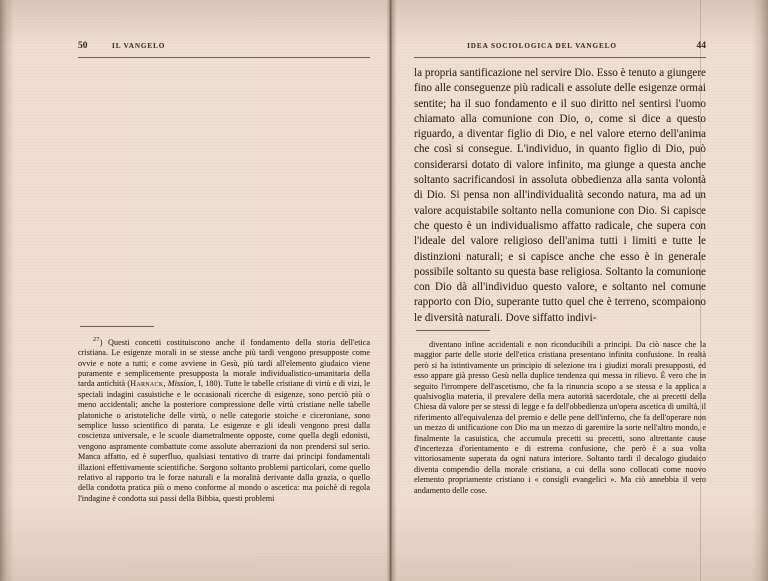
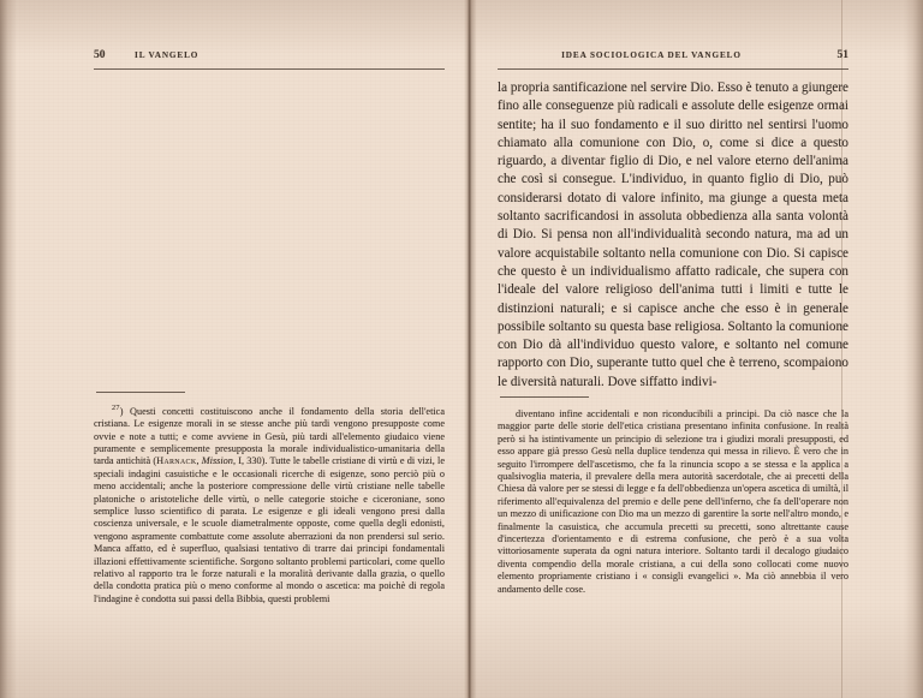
  50
  IL VANGELO
- ) Questi concetti costituiscono anche il fondamento della storia dell'etica cristiana. Le esigenze morali in se stesse anche più tardi vengono presupposte come ovvie e note a tutti; e come avviene in Gesù, più tardi all'elemento giudaico viene puramente e semplicemente presupposta la morale individualistico-umanitaria della tarda antichità (Harnack, Mission, I, 180). Tutte le tabelle cristiane di virtù e di vizi, le speciali indagini casuistiche e le occasionali ricerche di esigenze, sono perciò più o meno accidentali; anche la posteriore compressione delle virtù cristiane nelle tabelle platoniche o aristoteliche delle virtù, o nelle categorie stoiche e ciceroniane, sono semplice lusso scientifico di parata. Le esigenze e gli ideali vengono presi dalla coscienza universale, e le scuole diametralmente opposte, come quella degli edonisti, vengono aspramente combattute come assolute aberrazioni da non prendersi sul serio. Manca affatto, ed è superfluo, qualsiasi tentativo di trarre dai principi fondamentali illazioni effettivamente scientifiche. Sorgono soltanto problemi particolari, come quello relativo al rapporto tra le forze naturali e la moralità derivante dalla grazia, o quello della condotta pratica più o meno conforme al mondo o ascetica: ma poichè di regola l'indagine è condotta sui passi della Bibbia, questi problemi
+ ) Questi concetti costituiscono anche il fondamento della storia dell'etica cristiana. Le esigenze morali in se stesse anche più tardi vengono presupposte come ovvie e note a tutti; e come avviene in Gesù, più tardi all'elemento giudaico viene puramente e semplicemente presupposta la morale individualistico-umanitaria della tarda antichità (Harnack, Mission, I, 330). Tutte le tabelle cristiane di virtù e di vizi, le speciali indagini casuistiche e le occasionali ricerche di esigenze, sono perciò più o meno accidentali; anche la posteriore compressione delle virtù cristiane nelle tabelle platoniche o aristoteliche delle virtù, o nelle categorie stoiche e ciceroniane, sono semplice lusso scientifico di parata. Le esigenze e gli ideali vengono presi dalla coscienza universale, e le scuole diametralmente opposte, come quella degli edonisti, vengono aspramente combattute come assolute aberrazioni da non prendersi sul serio. Manca affatto, ed è superfluo, qualsiasi tentativo di trarre dai principi fondamentali illazioni effettivamente scientifiche. Sorgono soltanto problemi particolari, come quello relativo al rapporto tra le forze naturali e la moralità derivante dalla grazia, o quello della condotta pratica più o meno conforme al mondo o ascetica: ma poichè di regola l'indagine è condotta sui passi della Bibbia, questi problemi
  IDEA SOCIOLOGICA DEL VANGELO
- 44
+ 51
- la propria santificazione nel servire Dio. Esso è tenuto a giungere fino alle conseguenze più radicali e assolute delle esigenze ormai sentite; ha il suo fondamento e il suo diritto nel sentirsi l'uomo chiamato alla comunione con Dio, o, come si dice a questo riguardo, a diventar figlio di Dio, e nel valore eterno dell'anima che così si consegue. L'individuo, in quanto figlio di Dio, può considerarsi dotato di valore infinito, ma giunge a questa anche soltanto sacrificandosi in assoluta obbedienza alla santa volontà di Dio. Si pensa non all'individualità secondo natura, ma ad un valore acquistabile soltanto nella comunione con Dio. Si capisce che questo è un individualismo affatto radicale, che supera con l'ideale del valore religioso dell'anima tutti i limiti e tutte le distinzioni naturali; e si capisce anche che esso è in generale possibile soltanto su questa base religiosa. Soltanto la comunione con Dio dà all'individuo questo valore, e soltanto nel comune rapporto con Dio, superante tutto quel che è terreno, scompaiono le diversità naturali. Dove siffatto indivi-
+ la propria santificazione nel servire Dio. Esso è tenuto a giungere fino alle conseguenze più radicali e assolute delle esigenze ormai sentite; ha il suo fondamento e il suo diritto nel sentirsi l'uomo chiamato alla comunione con Dio, o, come si dice a questo riguardo, a diventar figlio di Dio, e nel valore eterno dell'anima che così si consegue. L'individuo, in quanto figlio di Dio, può considerarsi dotato di valore infinito, ma giunge a questa meta soltanto sacrificandosi in assoluta obbedienza alla santa volontà di Dio. Si pensa non all'individualità secondo natura, ma ad un valore acquistabile soltanto nella comunione con Dio. Si capisce che questo è un individualismo affatto radicale, che supera con l'ideale del valore religioso dell'anima tutti i limiti e tutte le distinzioni naturali; e si capisce anche che esso è in generale possibile soltanto su questa base religiosa. Soltanto la comunione con Dio dà all'individuo questo valore, e soltanto nel comune rapporto con Dio, superante tutto quel che è terreno, scompaiono le diversità naturali. Dove siffatto indivi-
  diventano infine accidentali e non riconducibili a principi. Da ciò nasce che la maggior parte delle storie dell'etica cristiana presentano infinita confusione. In realtà però si ha istintivamente un principio di selezione tra i giudizi morali presupposti, ed esso appare già presso Gesù nella duplice tendenza qui messa in rilievo. È vero che in seguito l'irrompere dell'ascetismo, che fa la rinuncia scopo a se stessa e la applica a qualsivoglia materia, il prevalere della mera autorità sacerdotale, che ai precetti della Chiesa dà valore per se stessi di legge e fa dell'obbedienza un'opera ascetica di umiltà, il riferimento all'equivalenza del premio e delle pene dell'inferno, che fa dell'operare non un mezzo di unificazione con Dio ma un mezzo di garentire la sorte nell'altro mondo, e finalmente la casuistica, che accumula precetti su precetti, sono altrettante cause d'incertezza d'orientamento e di estrema confusione, che però è a sua volta vittoriosamente superata da ogni natura interiore. Soltanto tardi il decalogo giudaico diventa compendio della morale cristiana, a cui della sono collocati come nuovo elemento propriamente cristiano i « consigli evangelici ». Ma ciò annebbia il vero andamento delle cose.
